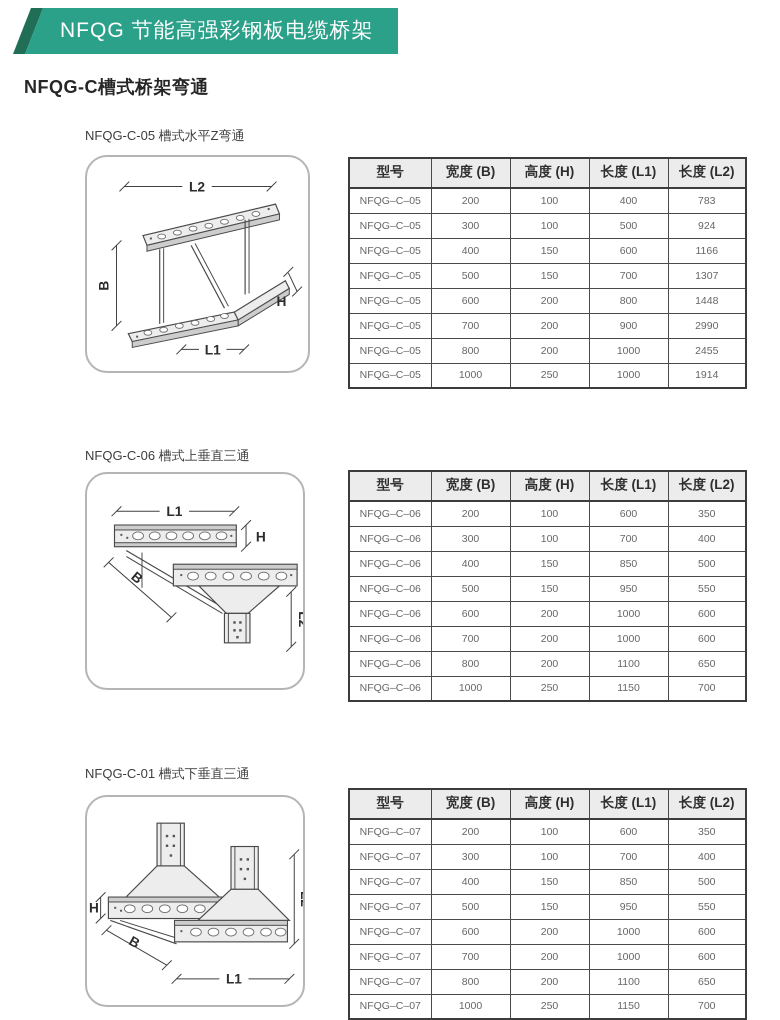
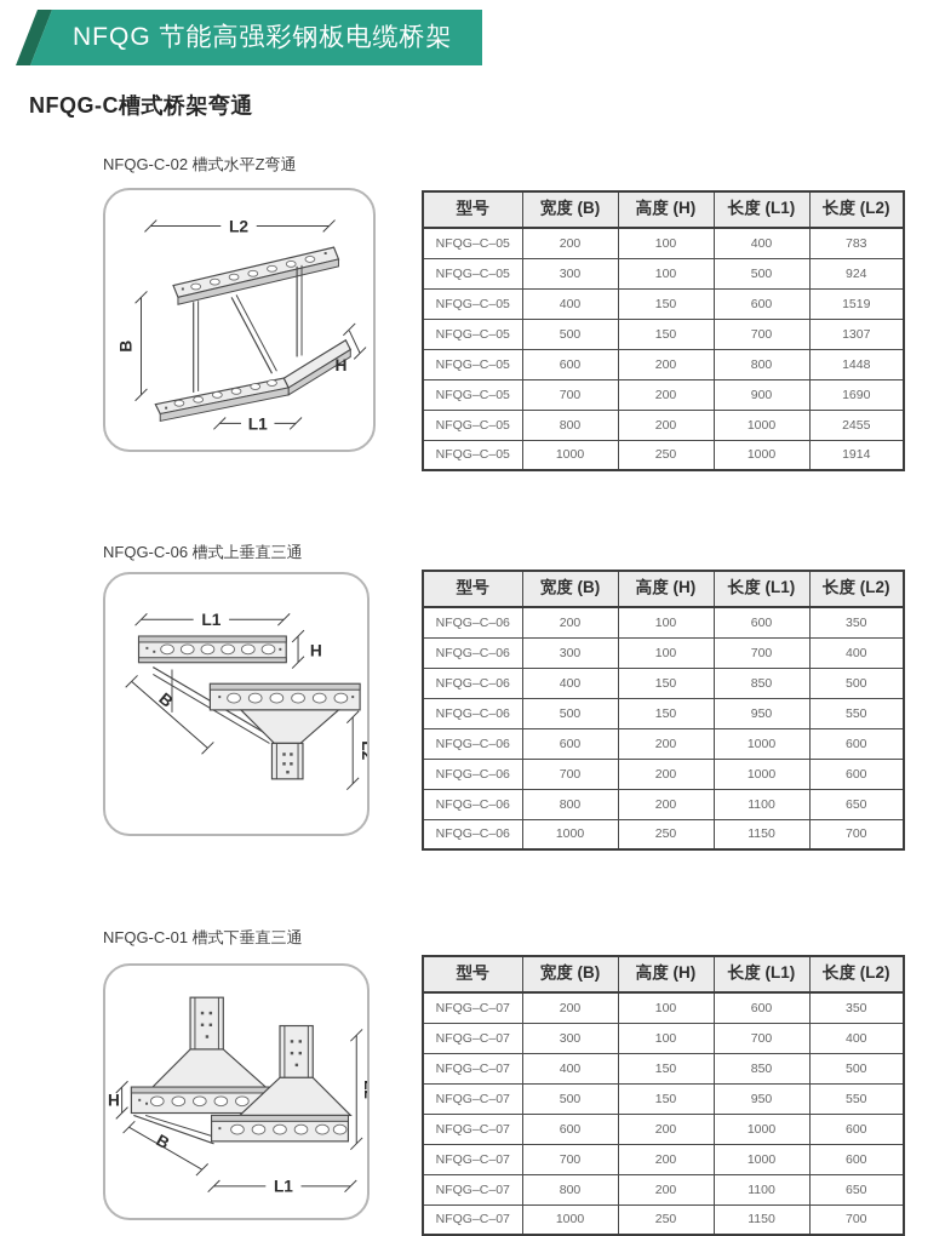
  NFQG 节能高强彩钢板电缆桥架
  NFQG-C槽式桥架弯通
- NFQG-C-05 槽式水平Z弯通
+ NFQG-C-02 槽式水平Z弯通
  L2
  H
  L1
  型号	宽度 (B)	高度 (H)	长度 (L1)	长度 (L2)
  NFQG–C–05	200	100	400	783
  NFQG–C–05	300	100	500	924
- NFQG–C–05	400	150	600	1166
+ NFQG–C–05	400	150	600	1519
  NFQG–C–05	500	150	700	1307
  NFQG–C–05	600	200	800	1448
- NFQG–C–05	700	200	900	2990
+ NFQG–C–05	700	200	900	1690
  NFQG–C–05	800	200	1000	2455
  NFQG–C–05	1000	250	1000	1914
  NFQG-C-06 槽式上垂直三通
  L1
  H
  型号	宽度 (B)	高度 (H)	长度 (L1)	长度 (L2)
  NFQG–C–06	200	100	600	350
  NFQG–C–06	300	100	700	400
  NFQG–C–06	400	150	850	500
  NFQG–C–06	500	150	950	550
  NFQG–C–06	600	200	1000	600
  NFQG–C–06	700	200	1000	600
  NFQG–C–06	800	200	1100	650
  NFQG–C–06	1000	250	1150	700
  NFQG-C-01 槽式下垂直三通
  H
  L1
  型号	宽度 (B)	高度 (H)	长度 (L1)	长度 (L2)
  NFQG–C–07	200	100	600	350
  NFQG–C–07	300	100	700	400
  NFQG–C–07	400	150	850	500
  NFQG–C–07	500	150	950	550
  NFQG–C–07	600	200	1000	600
  NFQG–C–07	700	200	1000	600
  NFQG–C–07	800	200	1100	650
  NFQG–C–07	1000	250	1150	700
